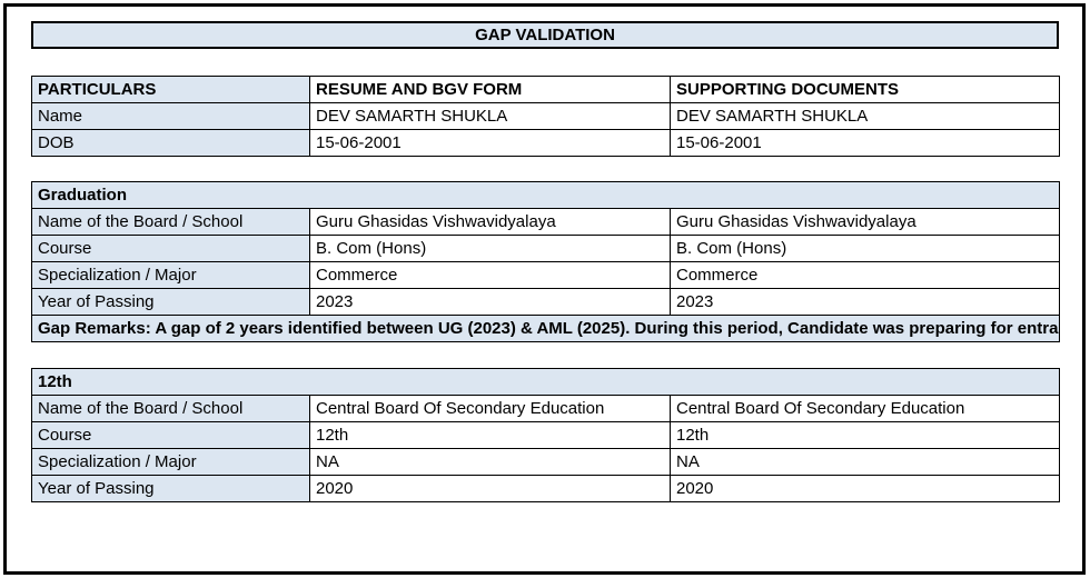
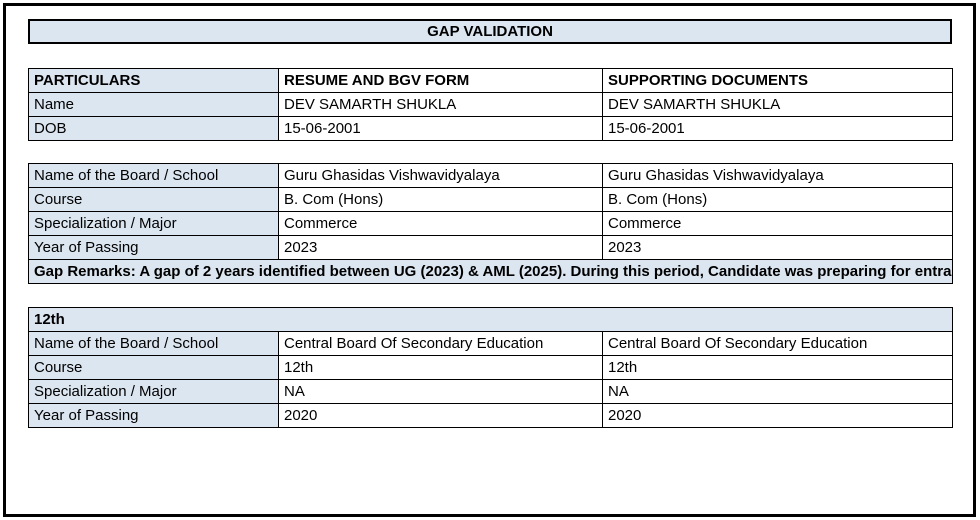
  GAP VALIDATION
  PARTICULARS	RESUME AND BGV FORM	SUPPORTING DOCUMENTS
  Name	DEV SAMARTH SHUKLA	DEV SAMARTH SHUKLA
  DOB	15-06-2001	15-06-2001
- Graduation
  Name of the Board / School	Guru Ghasidas Vishwavidyalaya	Guru Ghasidas Vishwavidyalaya
  Course	B. Com (Hons)	B. Com (Hons)
  Specialization / Major	Commerce	Commerce
  Year of Passing	2023	2023
  12th
  Name of the Board / School	Central Board Of Secondary Education	Central Board Of Secondary Education
  Course	12th	12th
  Specialization / Major	NA	NA
  Year of Passing	2020	2020
